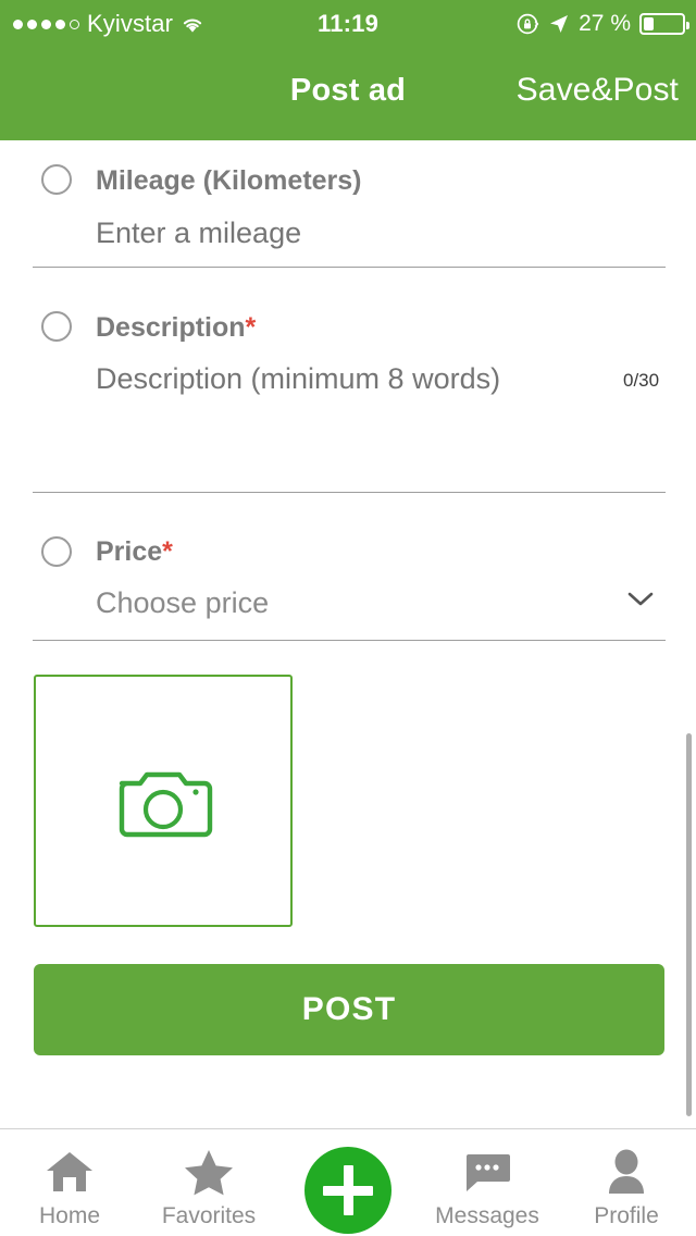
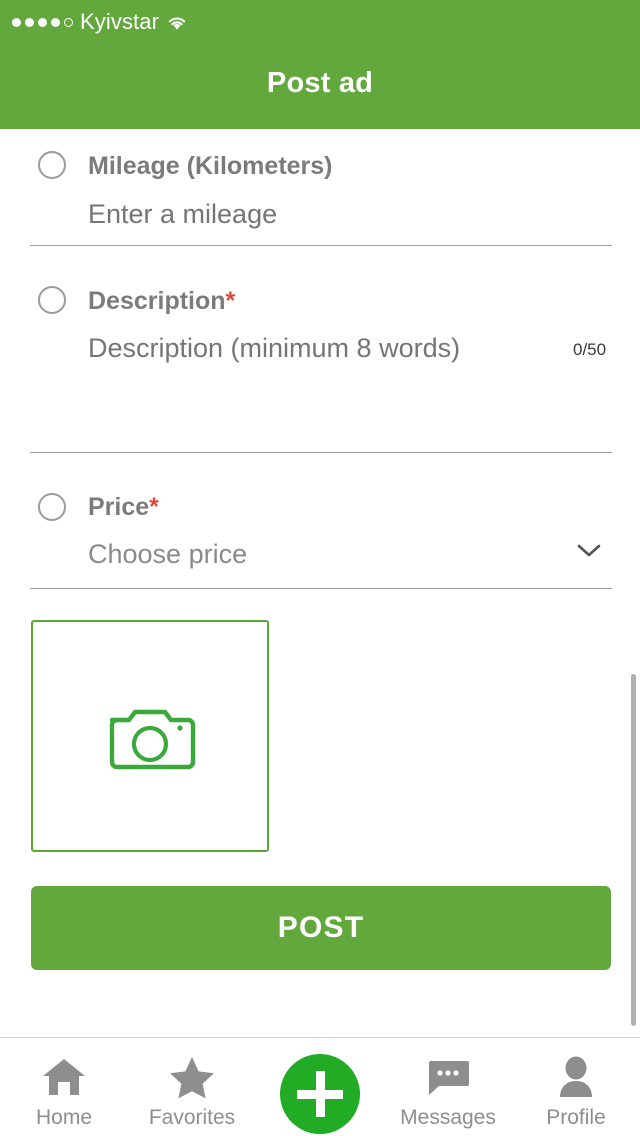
  Kyivstar
- 11:19
- 27 %
  Post ad
- Save&Post
  Mileage (Kilometers)
  Enter a mileage
  Description*
  Description (minimum 8 words)
- 0/30
+ 0/50
  Price*
  Choose price
  POST
  Home
  Favorites
  Messages
  Profile
